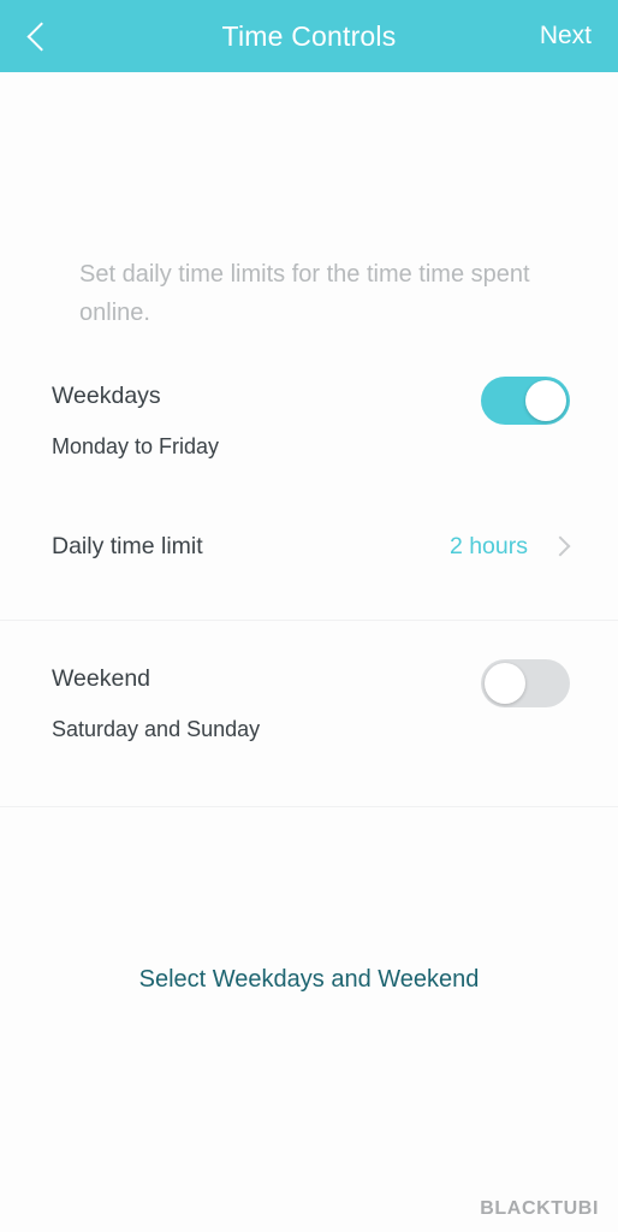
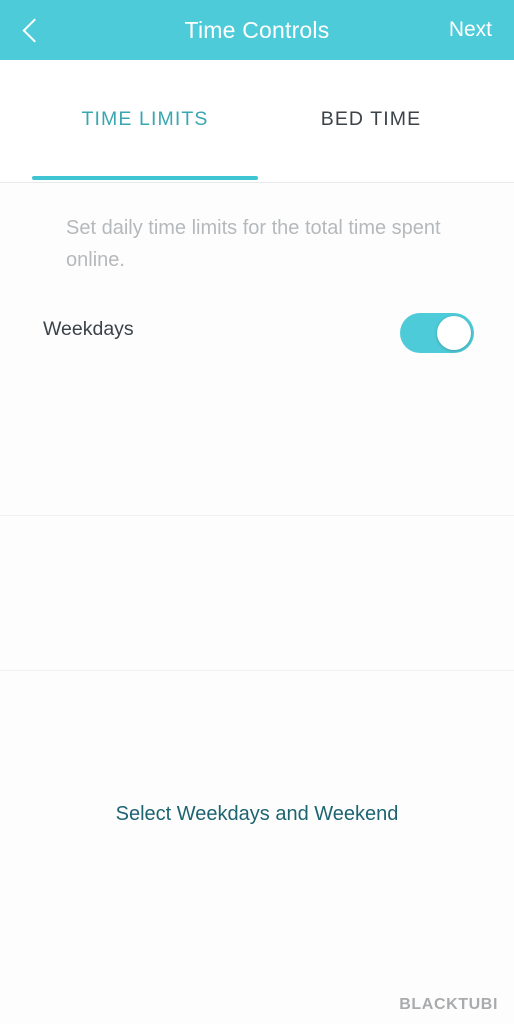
  Time Controls
  Next
+ TIME LIMITS
+ BED TIME
- Set daily time limits for the time time spent online.
+ Set daily time limits for the total time spent online.
  Weekdays
- Monday to Friday
- Daily time limit
- 2 hours
- Weekend
- Saturday and Sunday
  Select Weekdays and Weekend
  BLACKTUBI
